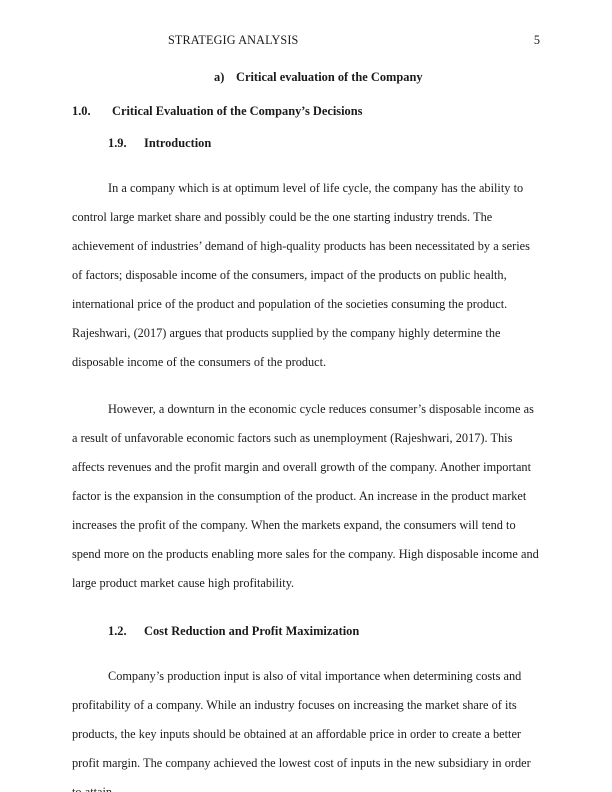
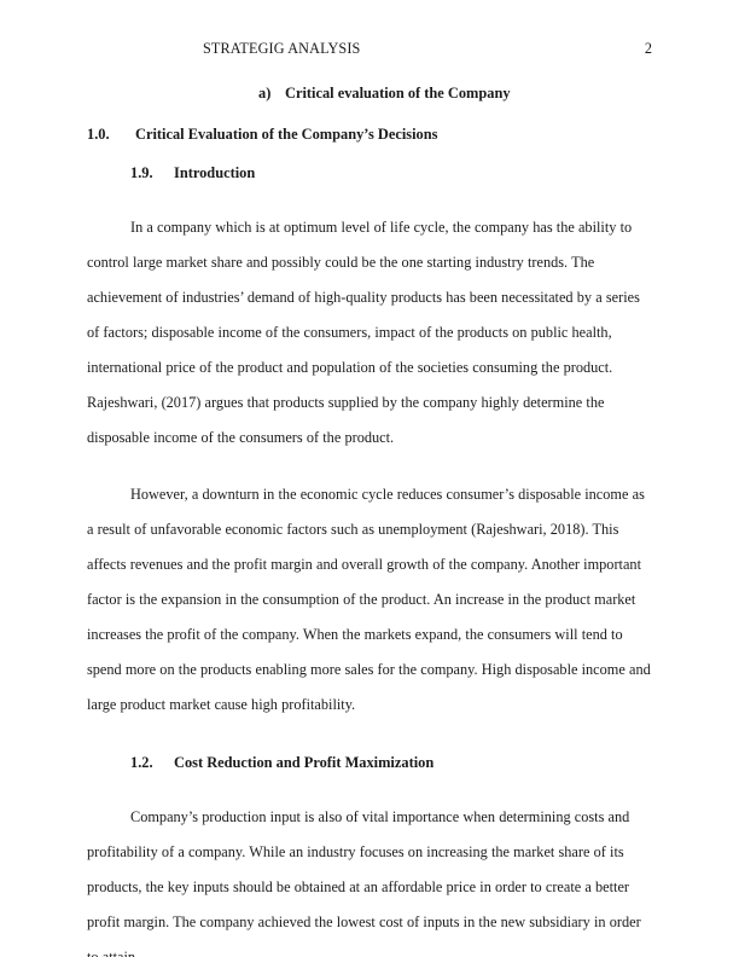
  STRATEGIG ANALYSIS
- 5
+ 2
  a) Critical evaluation of the Company
  1.0. Critical Evaluation of the Company’s Decisions
  1.9. Introduction
  In a company which is at optimum level of life cycle, the company has the ability to control large market share and possibly could be the one starting industry trends. The achievement of industries’ demand of high-quality products has been necessitated by a series of factors; disposable income of the consumers, impact of the products on public health, international price of the product and population of the societies consuming the product. Rajeshwari, (2017) argues that products supplied by the company highly determine the disposable income of the consumers of the product.
- However, a downturn in the economic cycle reduces consumer’s disposable income as a result of unfavorable economic factors such as unemployment (Rajeshwari, 2017). This affects revenues and the profit margin and overall growth of the company. Another important factor is the expansion in the consumption of the product. An increase in the product market increases the profit of the company. When the markets expand, the consumers will tend to spend more on the products enabling more sales for the company. High disposable income and large product market cause high profitability.
+ However, a downturn in the economic cycle reduces consumer’s disposable income as a result of unfavorable economic factors such as unemployment (Rajeshwari, 2018). This affects revenues and the profit margin and overall growth of the company. Another important factor is the expansion in the consumption of the product. An increase in the product market increases the profit of the company. When the markets expand, the consumers will tend to spend more on the products enabling more sales for the company. High disposable income and large product market cause high profitability.
  1.2. Cost Reduction and Profit Maximization
  Company’s production input is also of vital importance when determining costs and profitability of a company. While an industry focuses on increasing the market share of its products, the key inputs should be obtained at an affordable price in order to create a better profit margin. The company achieved the lowest cost of inputs in the new subsidiary in order
